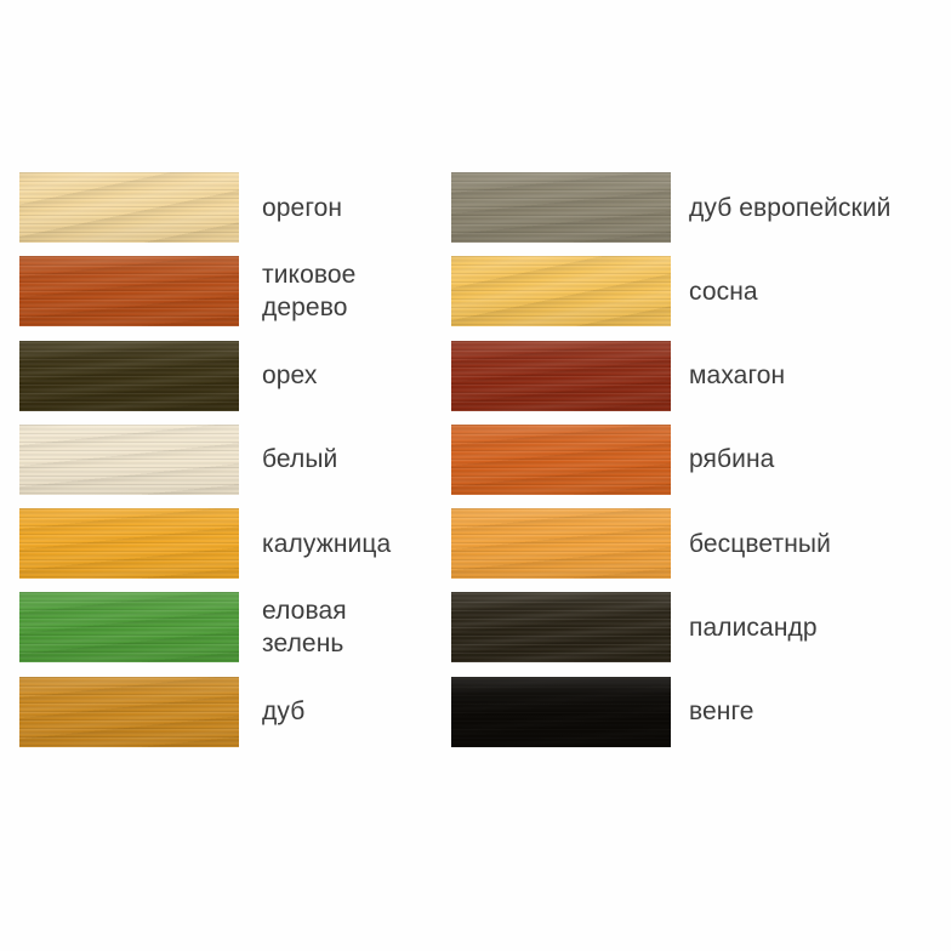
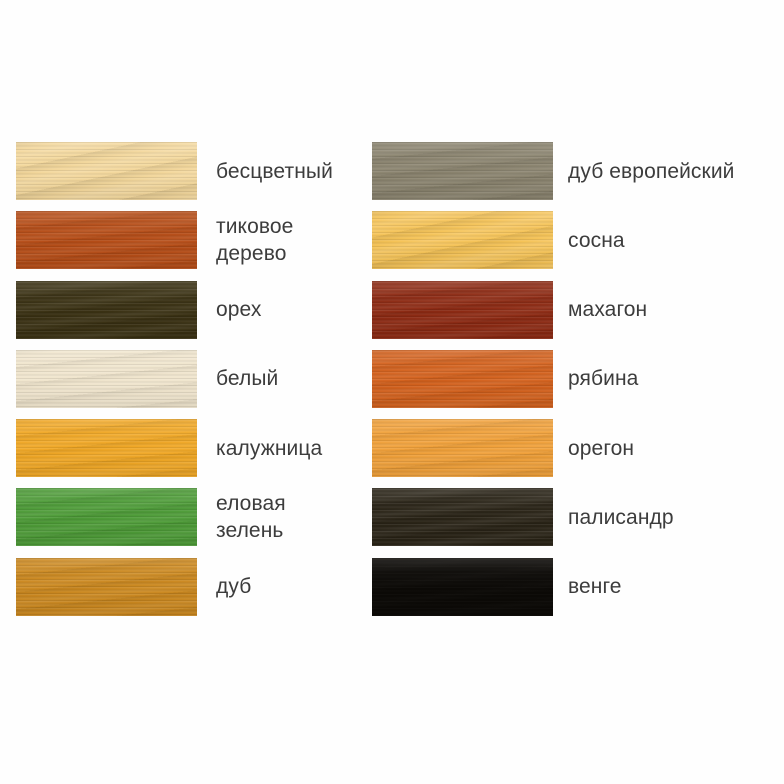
- орегон
+ бесцветный
  тиковое
  дерево
  орех
  белый
  калужница
  еловая
  зелень
  дуб
  дуб европейский
  сосна
  махагон
  рябина
- бесцветный
+ орегон
  палисандр
  венге
